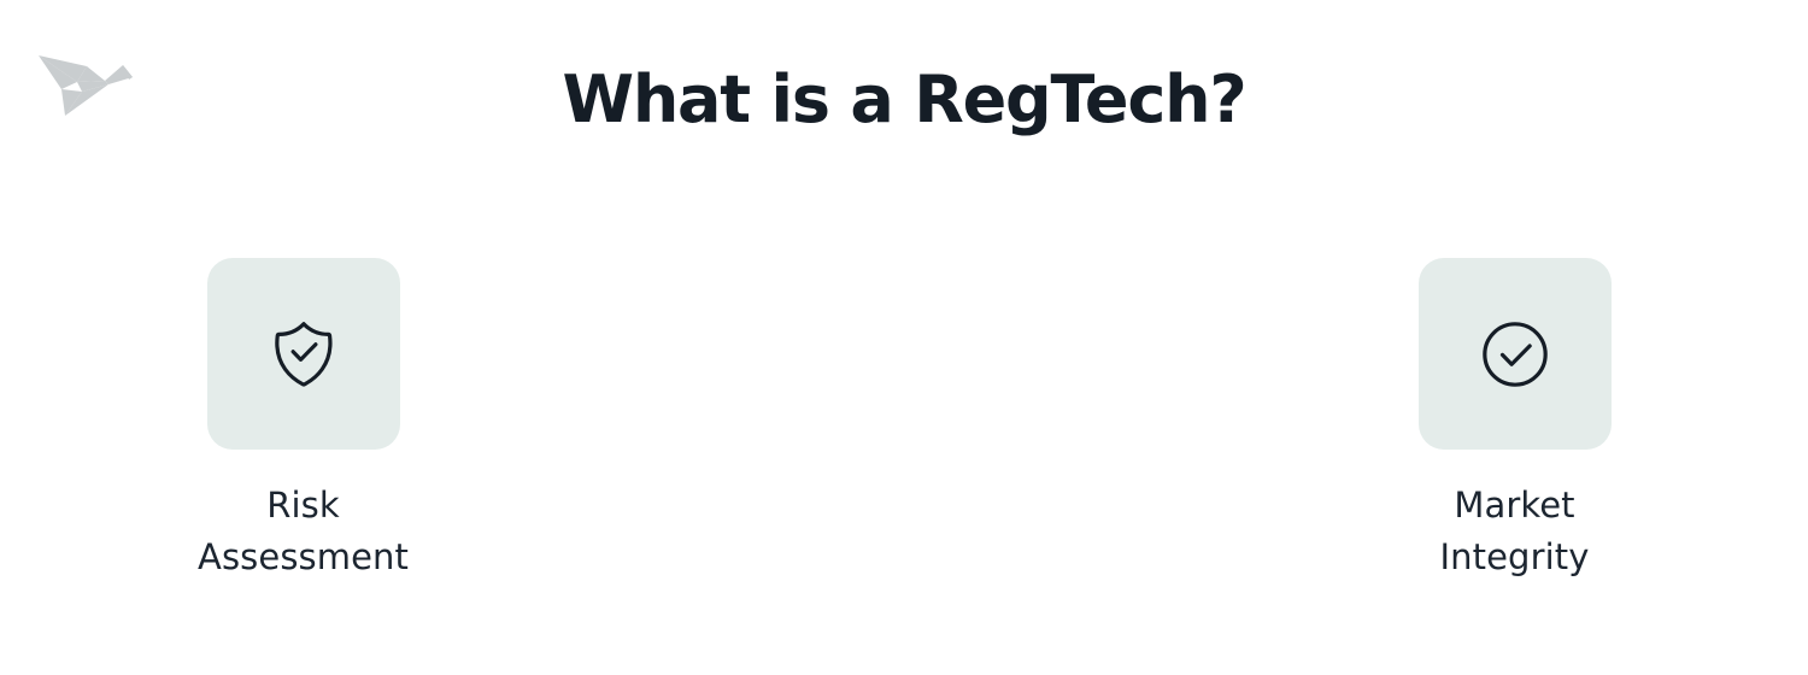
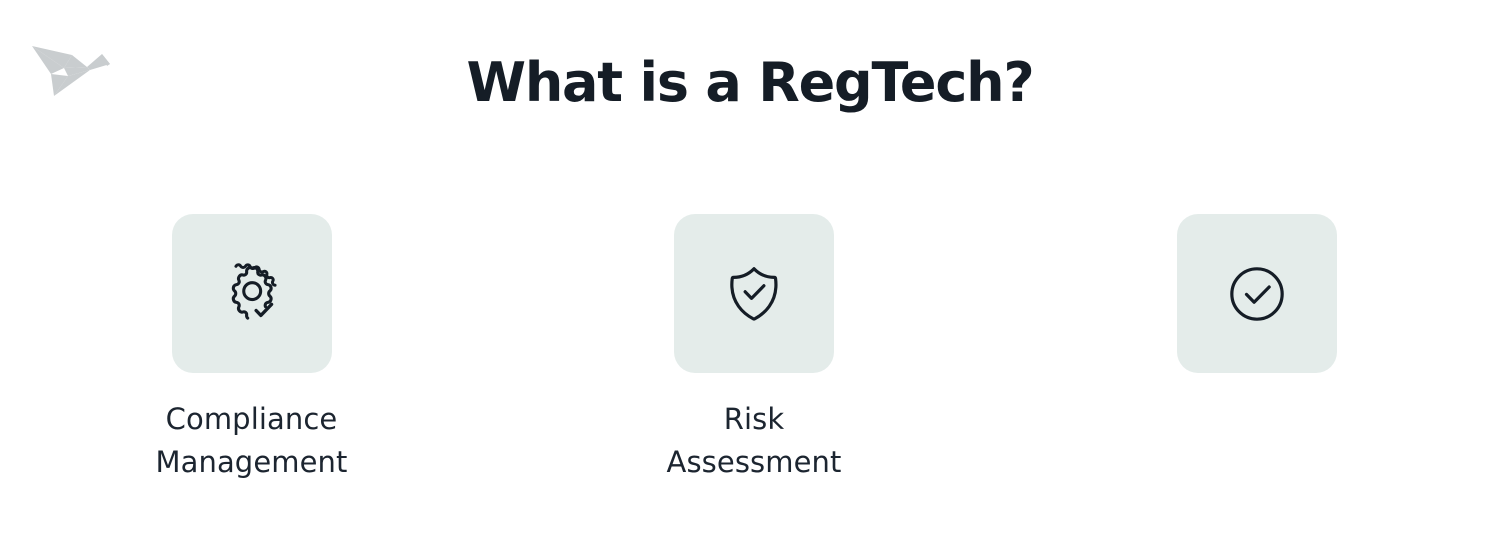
  What is a RegTech?
+ Compliance
+ Management
  Risk
  Assessment
- Market
- Integrity
